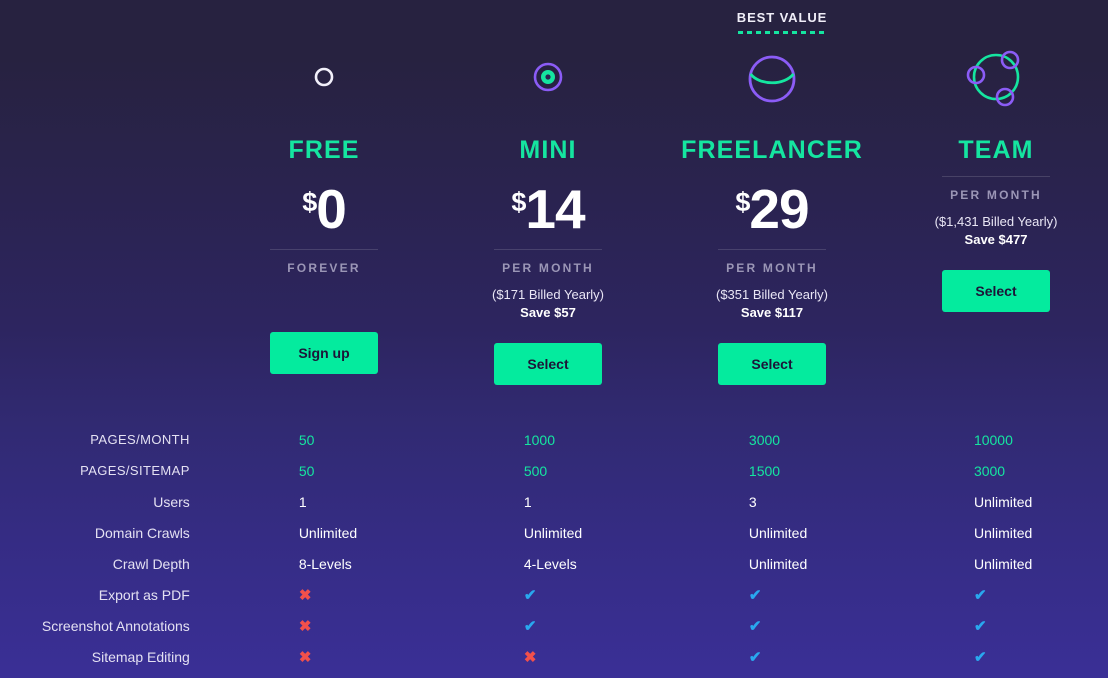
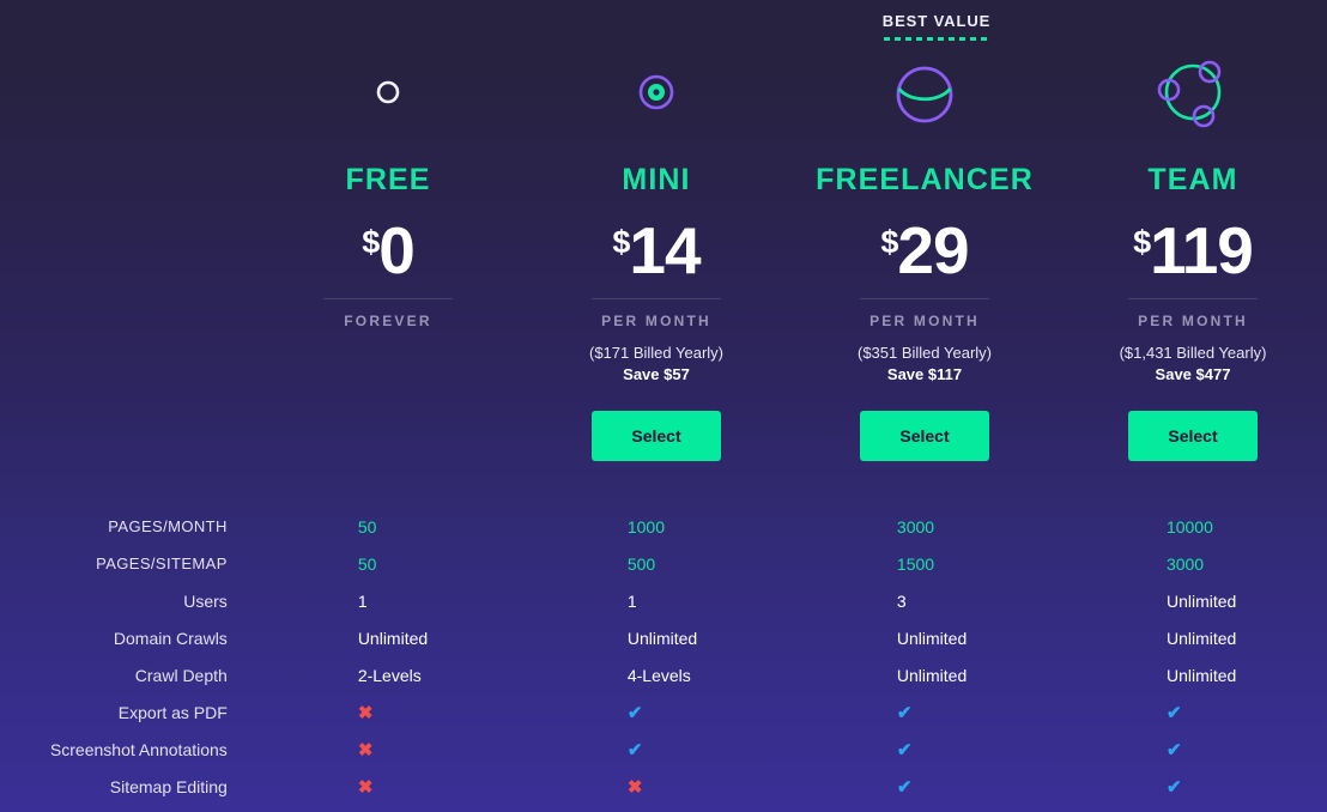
  BEST VALUE
  FREE
  $0
  FOREVER
- Sign up
  MINI
  $14
  PER MONTH
  ($171 Billed Yearly)
  Save $57
  Select
  FREELANCER
  $29
  PER MONTH
  ($351 Billed Yearly)
  Save $117
  Select
  TEAM
+ $119
  PER MONTH
  ($1,431 Billed Yearly)
  Save $477
  Select
  PAGES/MONTH
  50
  1000
  3000
  10000
  PAGES/SITEMAP
  50
  500
  1500
  3000
  Users
  1
  1
  3
  Unlimited
  Domain Crawls
  Unlimited
  Unlimited
  Unlimited
  Unlimited
  Crawl Depth
- 8-Levels
+ 2-Levels
  4-Levels
  Unlimited
  Unlimited
  Export as PDF
  ✖
  ✔
  ✔
  ✔
  Screenshot Annotations
  ✖
  ✔
  ✔
  ✔
  Sitemap Editing
  ✖
  ✖
  ✔
  ✔
